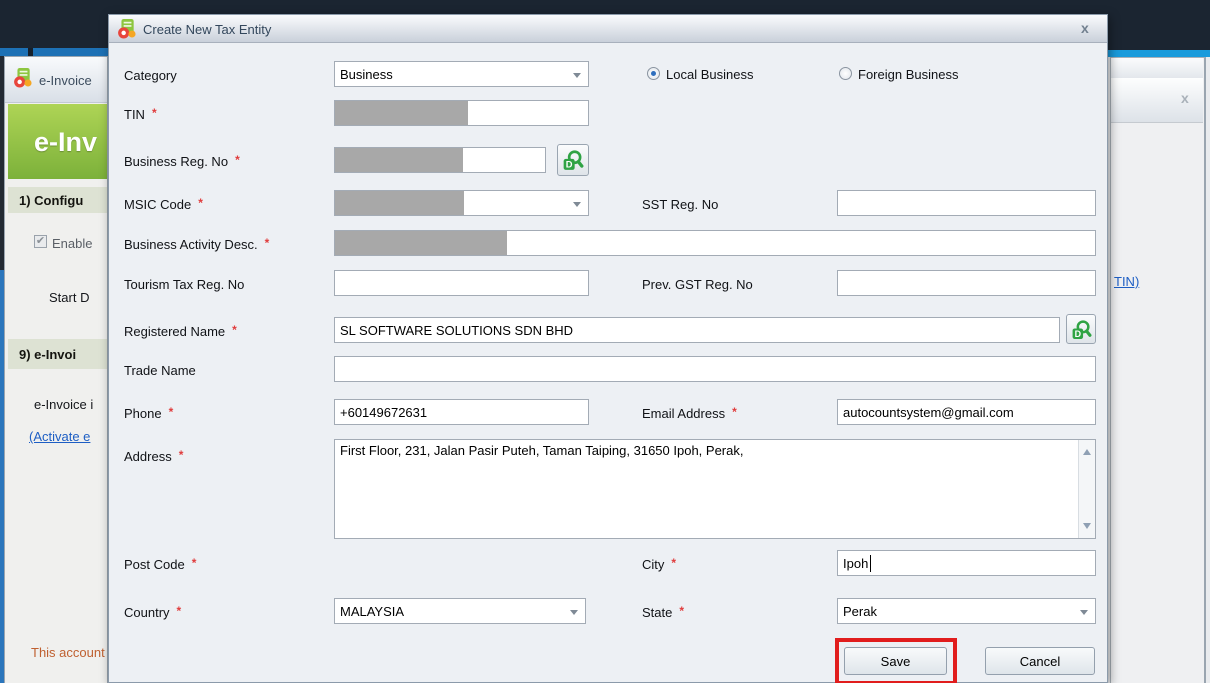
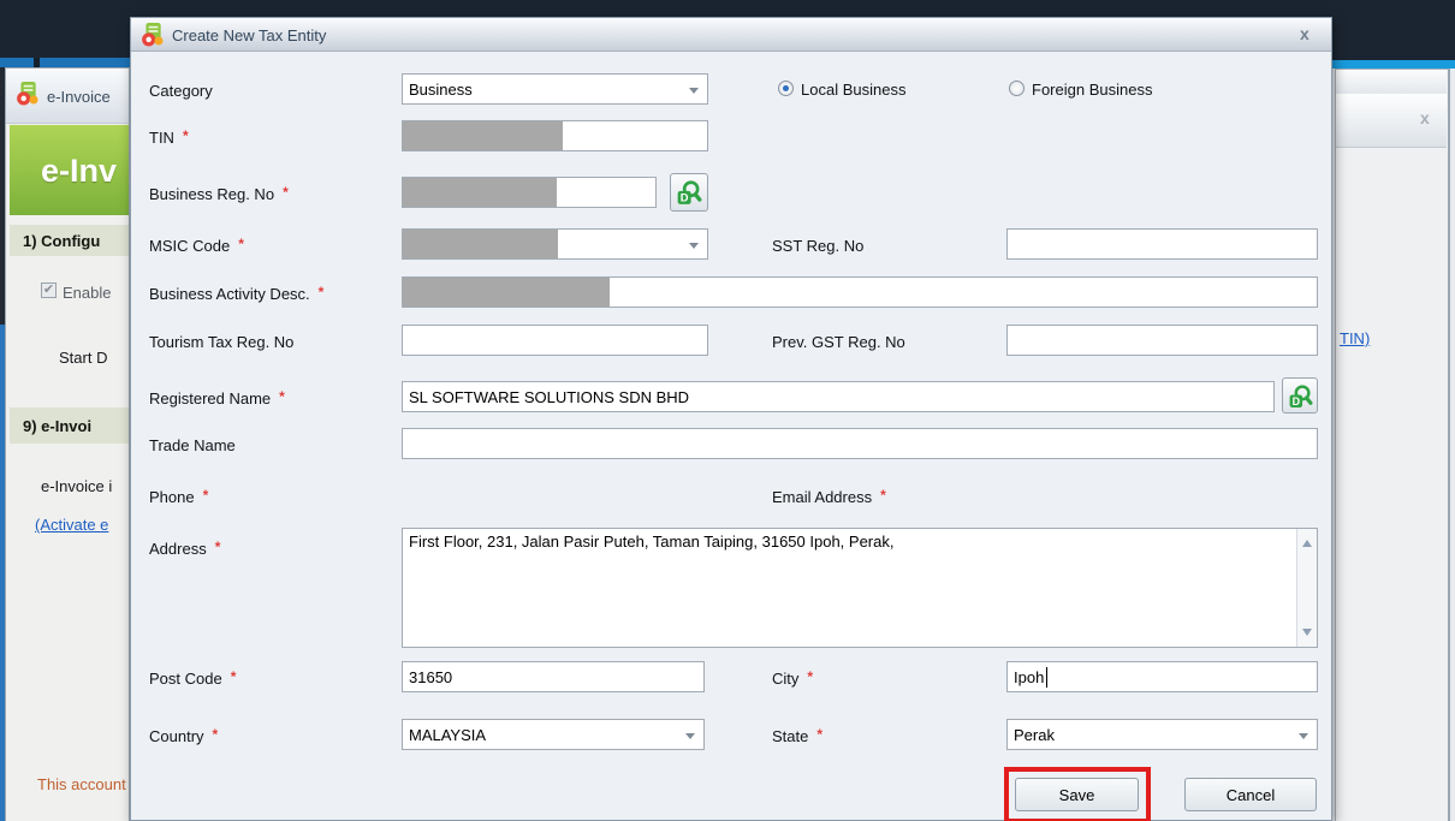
  e-Invoice
  e-Inv
  1) Configu
  ✔
  Enable
  Start D
  9) e-Invoi
  e-Invoice i
  (Activate e
  This account
  x
  TIN)
  Create New Tax Entity
  x
  Category
  Business
  Local Business
  Foreign Business
  TIN *
  Business Reg. No *
  D
  MSIC Code *
  SST Reg. No
  Business Activity Desc. *
  Tourism Tax Reg. No
  Prev. GST Reg. No
  Registered Name *
  SL SOFTWARE SOLUTIONS SDN BHD
  D
  Trade Name
  Phone *
- +60149672631
  Email Address *
- autocountsystem@gmail.com
  Address *
  First Floor, 231, Jalan Pasir Puteh, Taman Taiping, 31650 Ipoh, Perak,
  Post Code *
+ 31650
  City *
  Ipoh
  Country *
  MALAYSIA
  State *
  Perak
  Save
  Cancel
